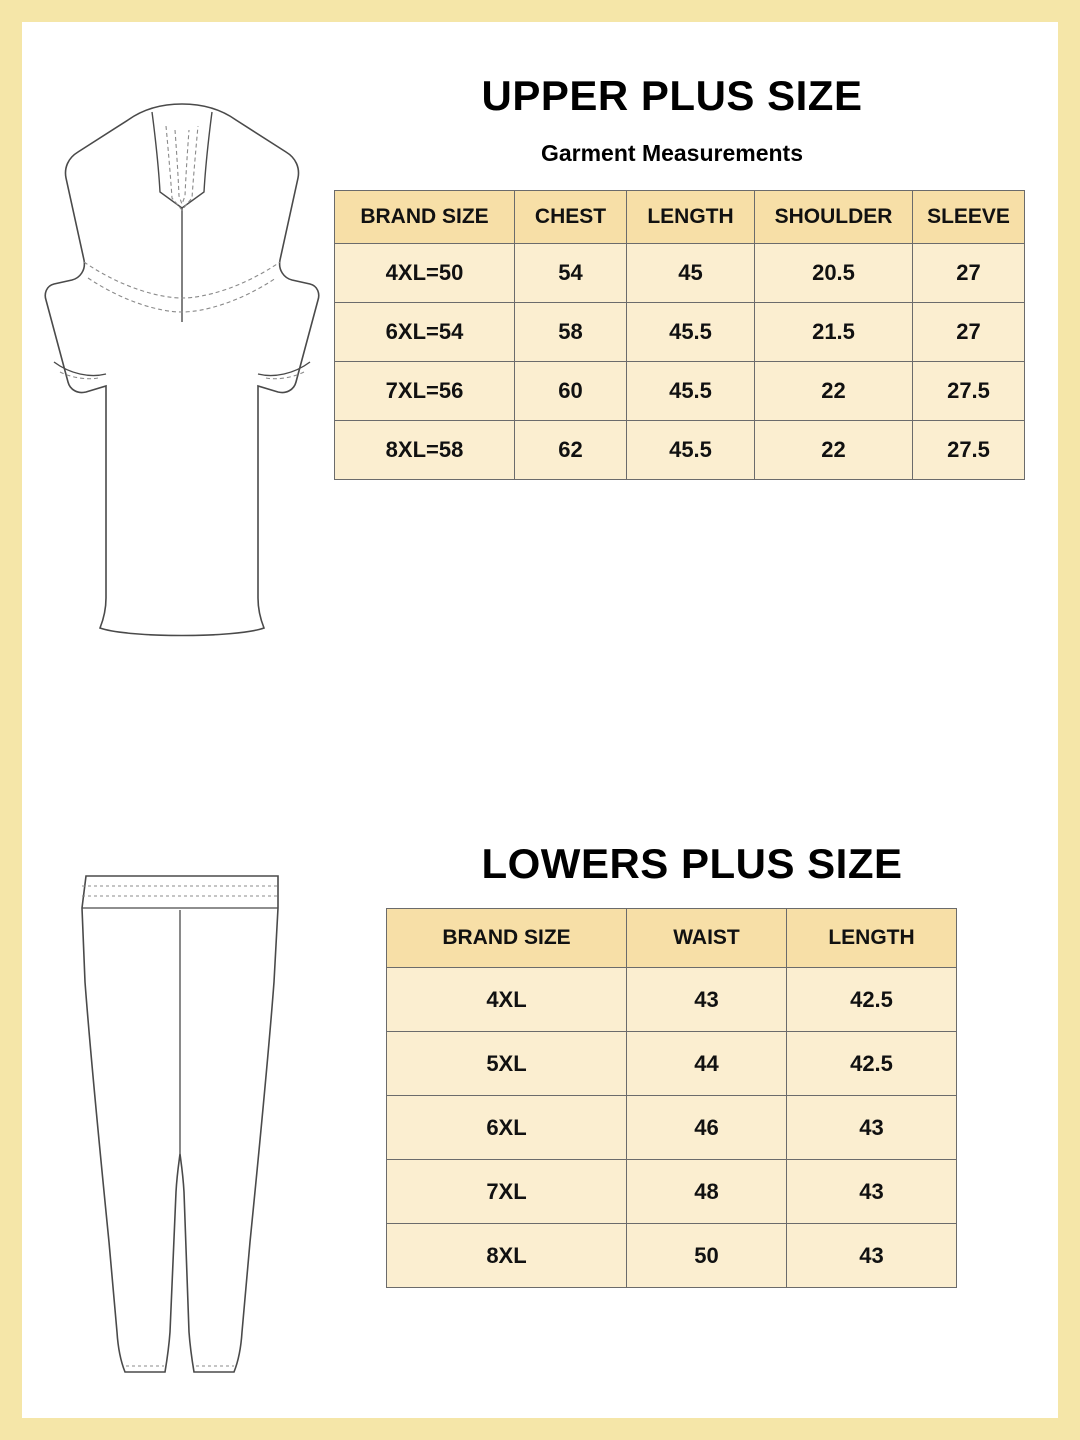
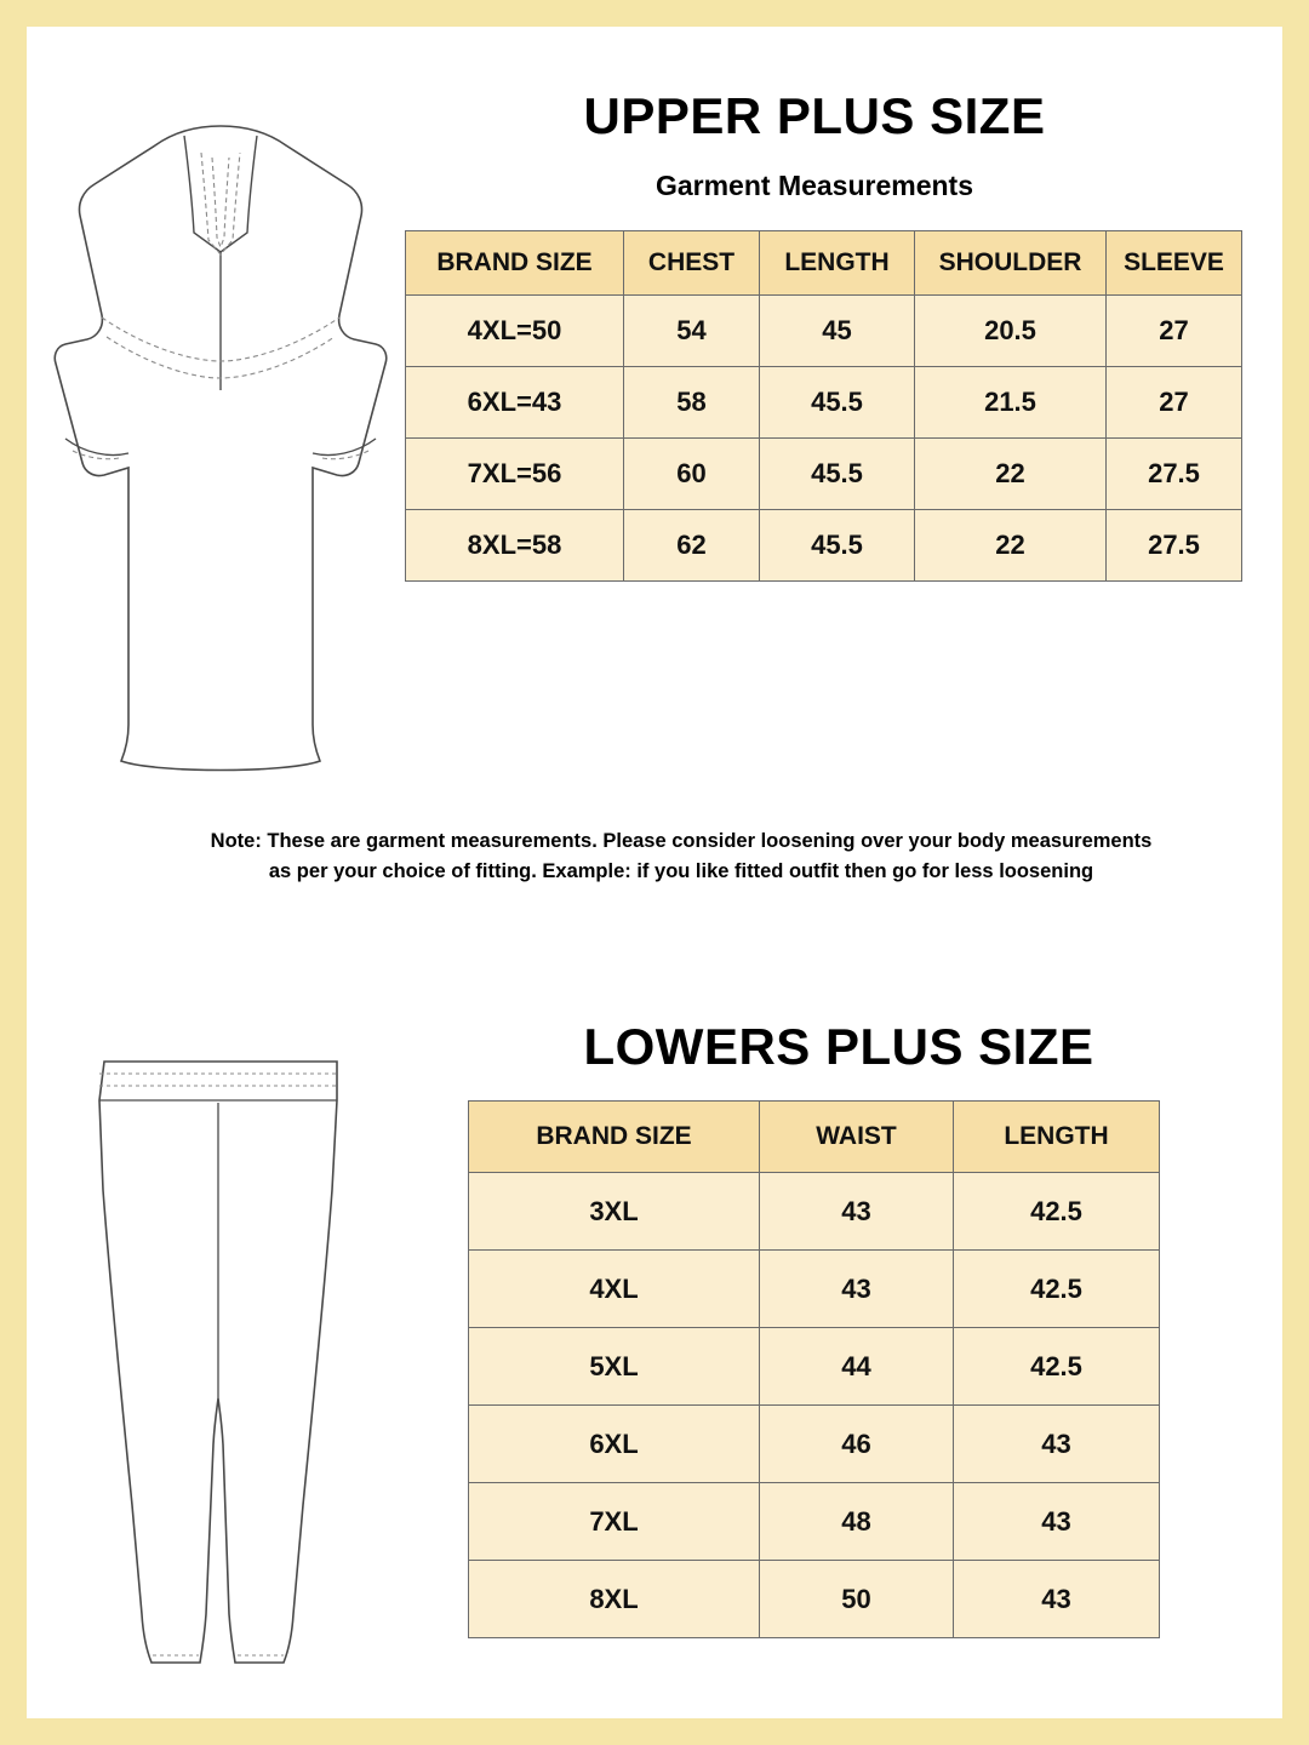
  UPPER PLUS SIZE
  Garment Measurements
  BRAND SIZE	CHEST	LENGTH	SHOULDER	SLEEVE
  4XL=50	54	45	20.5	27
- 6XL=54	58	45.5	21.5	27
+ 6XL=43	58	45.5	21.5	27
  7XL=56	60	45.5	22	27.5
  8XL=58	62	45.5	22	27.5
+ Note: These are garment measurements. Please consider loosening over your body measurements
+ as per your choice of fitting. Example: if you like fitted outfit then go for less loosening
  LOWERS PLUS SIZE
  BRAND SIZE	WAIST	LENGTH
+ 3XL	43	42.5
  4XL	43	42.5
  5XL	44	42.5
  6XL	46	43
  7XL	48	43
  8XL	50	43
